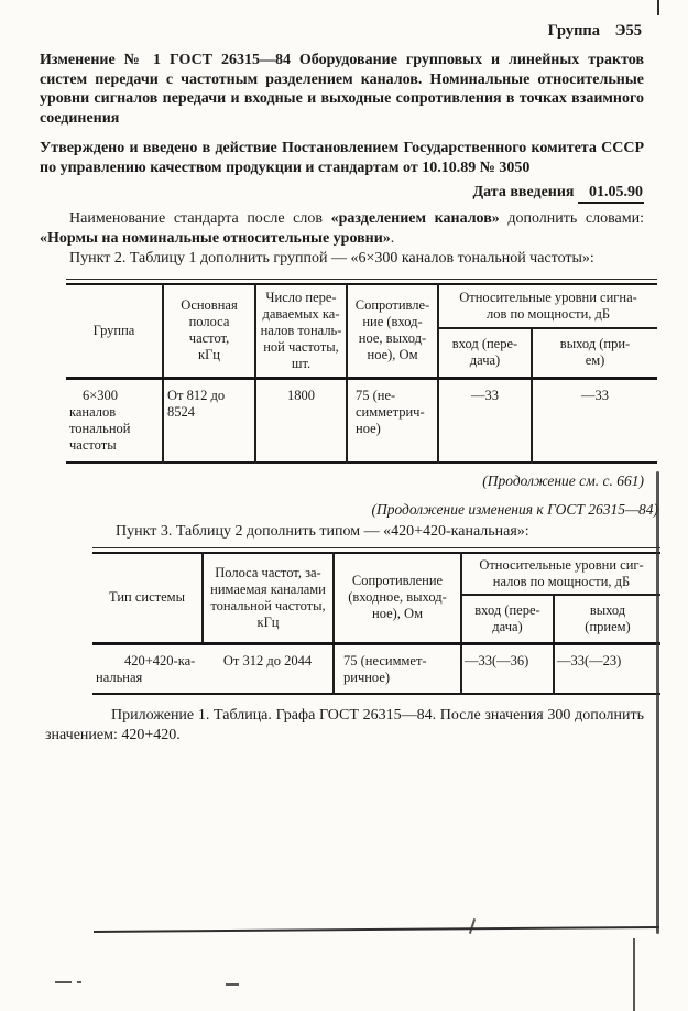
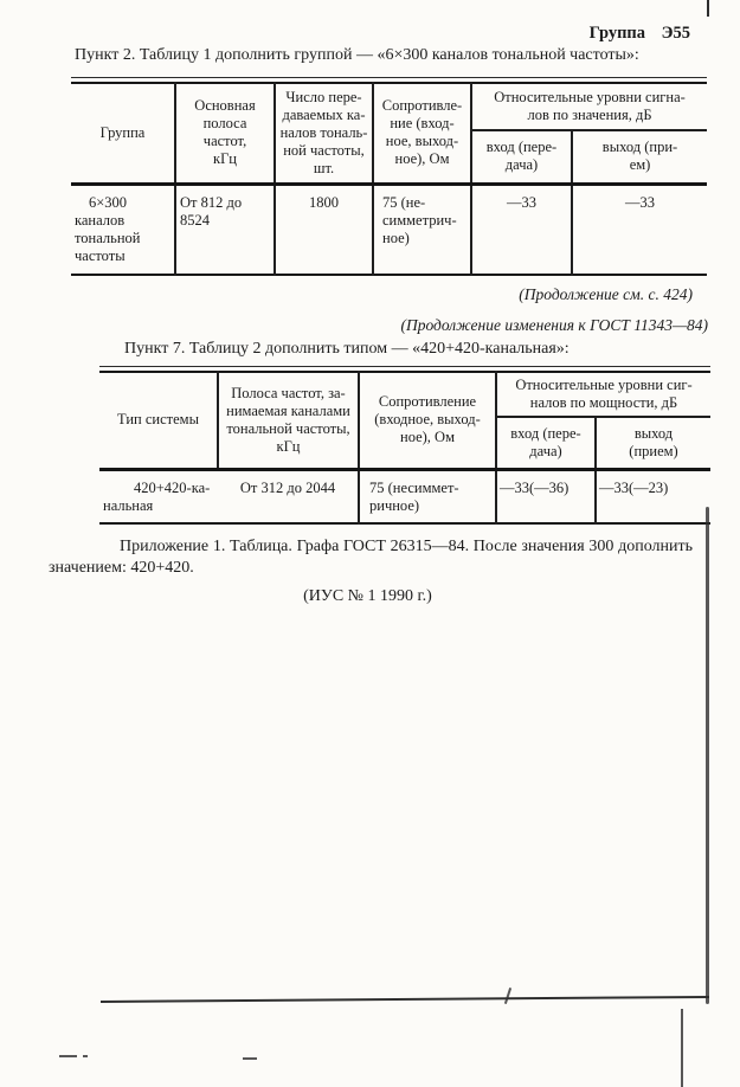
  Группа Э55
- Изменение № 1 ГОСТ 26315—84 Оборудование групповых и линейных трактов систем передачи с частотным разделением каналов. Номинальные относительные уровни сигналов передачи и входные и выходные сопротивления в точках взаимного соединения
- Утверждено и введено в действие Постановлением Государственного комитета СССР по управлению качеством продукции и стандартам от 10.10.89 № 3050
- Дата введения 01.05.90
- Наименование стандарта после слов «разделением каналов» дополнить словами: «Нормы на номинальные относительные уровни».
  Пункт 2. Таблицу 1 дополнить группой — «6×300 каналов тональной частоты»:
- Группа	Основная полоса частот, кГц	Число пере- даваемых ка- налов тональ- ной частоты, шт.	Сопротивле- ние (вход- ное, выход- ное), Ом	Относительные уровни сигна- лов по мощности, дБ
+ Группа	Основная полоса частот, кГц	Число пере- даваемых ка- налов тональ- ной частоты, шт.	Сопротивле- ние (вход- ное, выход- ное), Ом	Относительные уровни сигна- лов по значения, дБ
  вход (пере- дача)	выход (при- ем)
  6×300 каналов тональной частоты	От 812 до 8524	1800	75 (не- симметрич- ное)	—33	—33
- (Продолжение см. с. 661)
+ (Продолжение см. с. 424)
- (Продолжение изменения к ГОСТ 26315—84)
+ (Продолжение изменения к ГОСТ 11343—84)
- Пункт 3. Таблицу 2 дополнить типом — «420+420-канальная»:
+ Пункт 7. Таблицу 2 дополнить типом — «420+420-канальная»:
  Тип системы	Полоса частот, за- нимаемая каналами тональной частоты, кГц	Сопротивление (входное, выход- ное), Ом	Относительные уровни сиг- налов по мощности, дБ
  вход (пере- дача)	выход (прием)
  420+420-ка- нальная	От 312 до 2044	75 (несиммет- ричное)	—33(—36)	—33(—23)
  Приложение 1. Таблица. Графа ГОСТ 26315—84. После значения 300 дополнить значением: 420+420.
+ (ИУС № 1 1990 г.)
